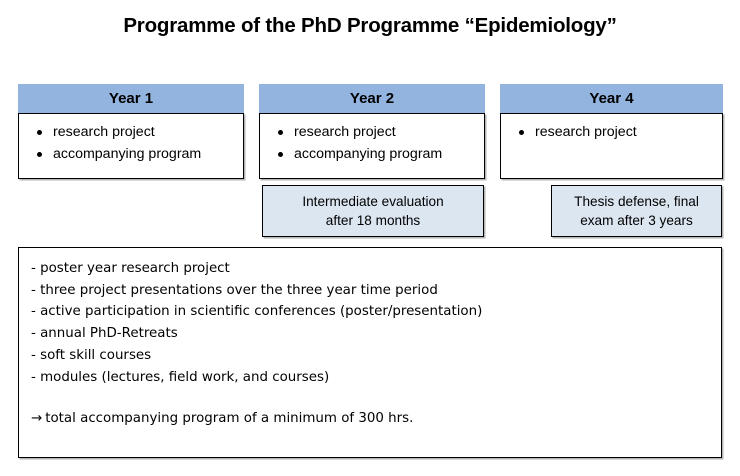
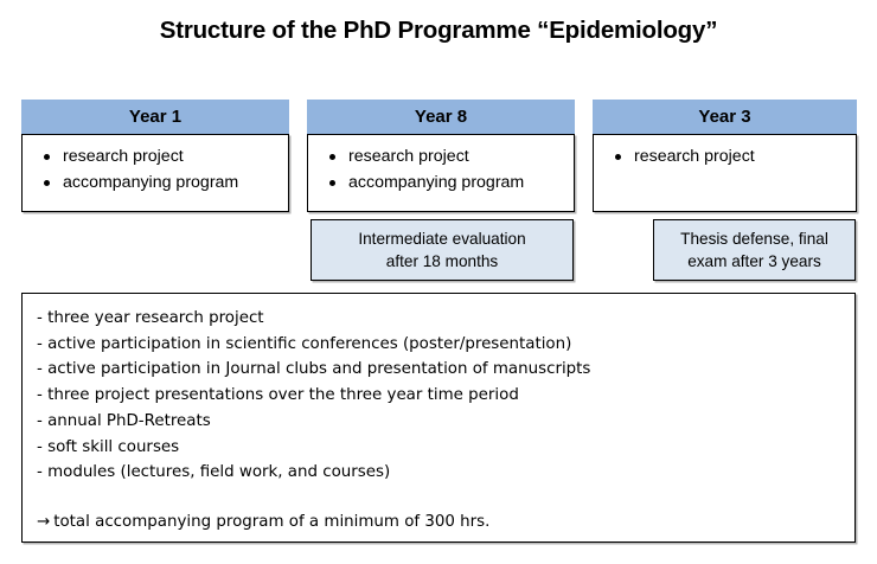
- Programme of the PhD Programme “Epidemiology”
+ Structure of the PhD Programme “Epidemiology”
  Year 1
  research project
  accompanying program
- Year 2
+ Year 8
  research project
  accompanying program
- Year 4
+ Year 3
  research project
  Intermediate evaluation
  after 18 months
  Thesis defense, final
  exam after 3 years
- - poster year research project
+ - three year research project
- - three project presentations over the three year time period
+ - active participation in scientific conferences (poster/presentation)
+ - active participation in Journal clubs and presentation of manuscripts
- - active participation in scientific conferences (poster/presentation)
+ - three project presentations over the three year time period
  - annual PhD-Retreats
  - soft skill courses
  - modules (lectures, field work, and courses)
  → total accompanying program of a minimum of 300 hrs.
